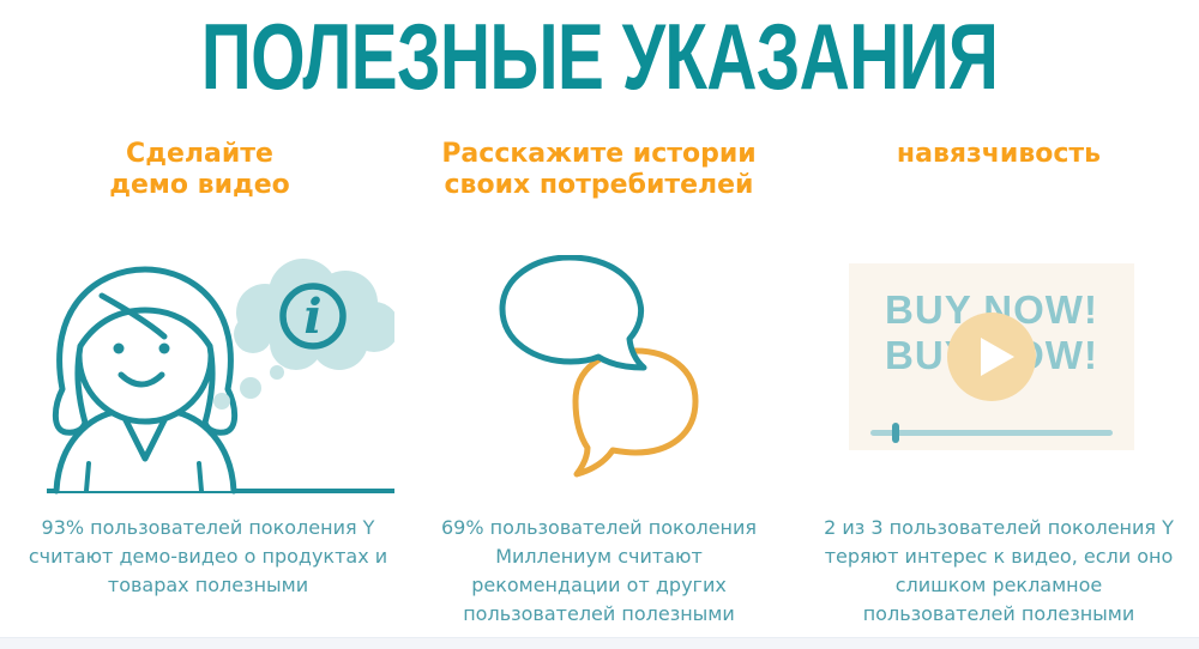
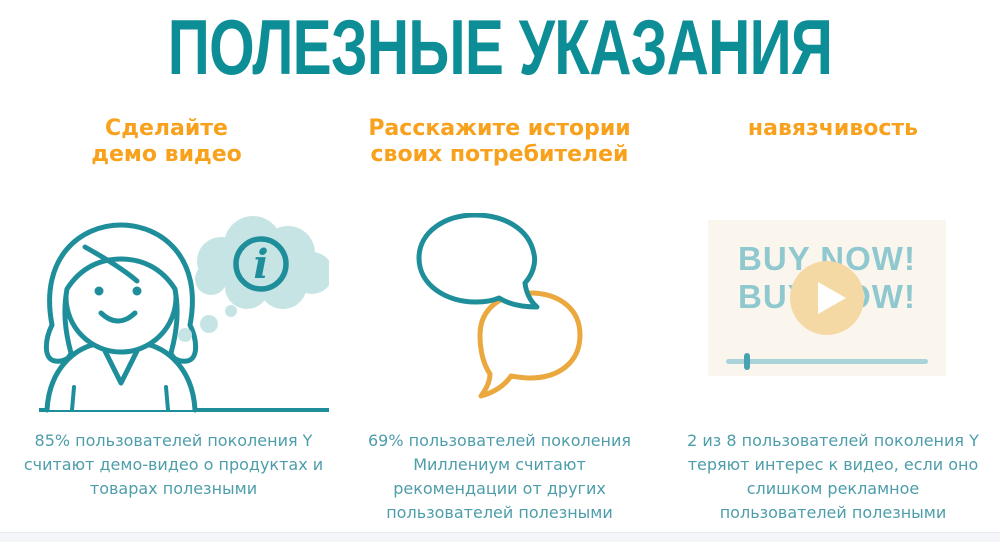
  ПОЛЕЗНЫЕ УКАЗАНИЯ
  Сделайте
  демо видео
  i
- 93% пользователей поколения Y считают демо-видео о продуктах и товарах полезными
+ 85% пользователей поколения Y считают демо-видео о продуктах и товарах полезными
  Расскажите истории
  своих потребителей
  69% пользователей поколения Миллениум считают рекомендации от других пользователей полезными
  навязчивость
  BUY NOW!
- 2 из 3 пользователей поколения Y теряют интерес к видео, если оно слишком рекламное пользователей полезными
+ 2 из 8 пользователей поколения Y теряют интерес к видео, если оно слишком рекламное пользователей полезными
